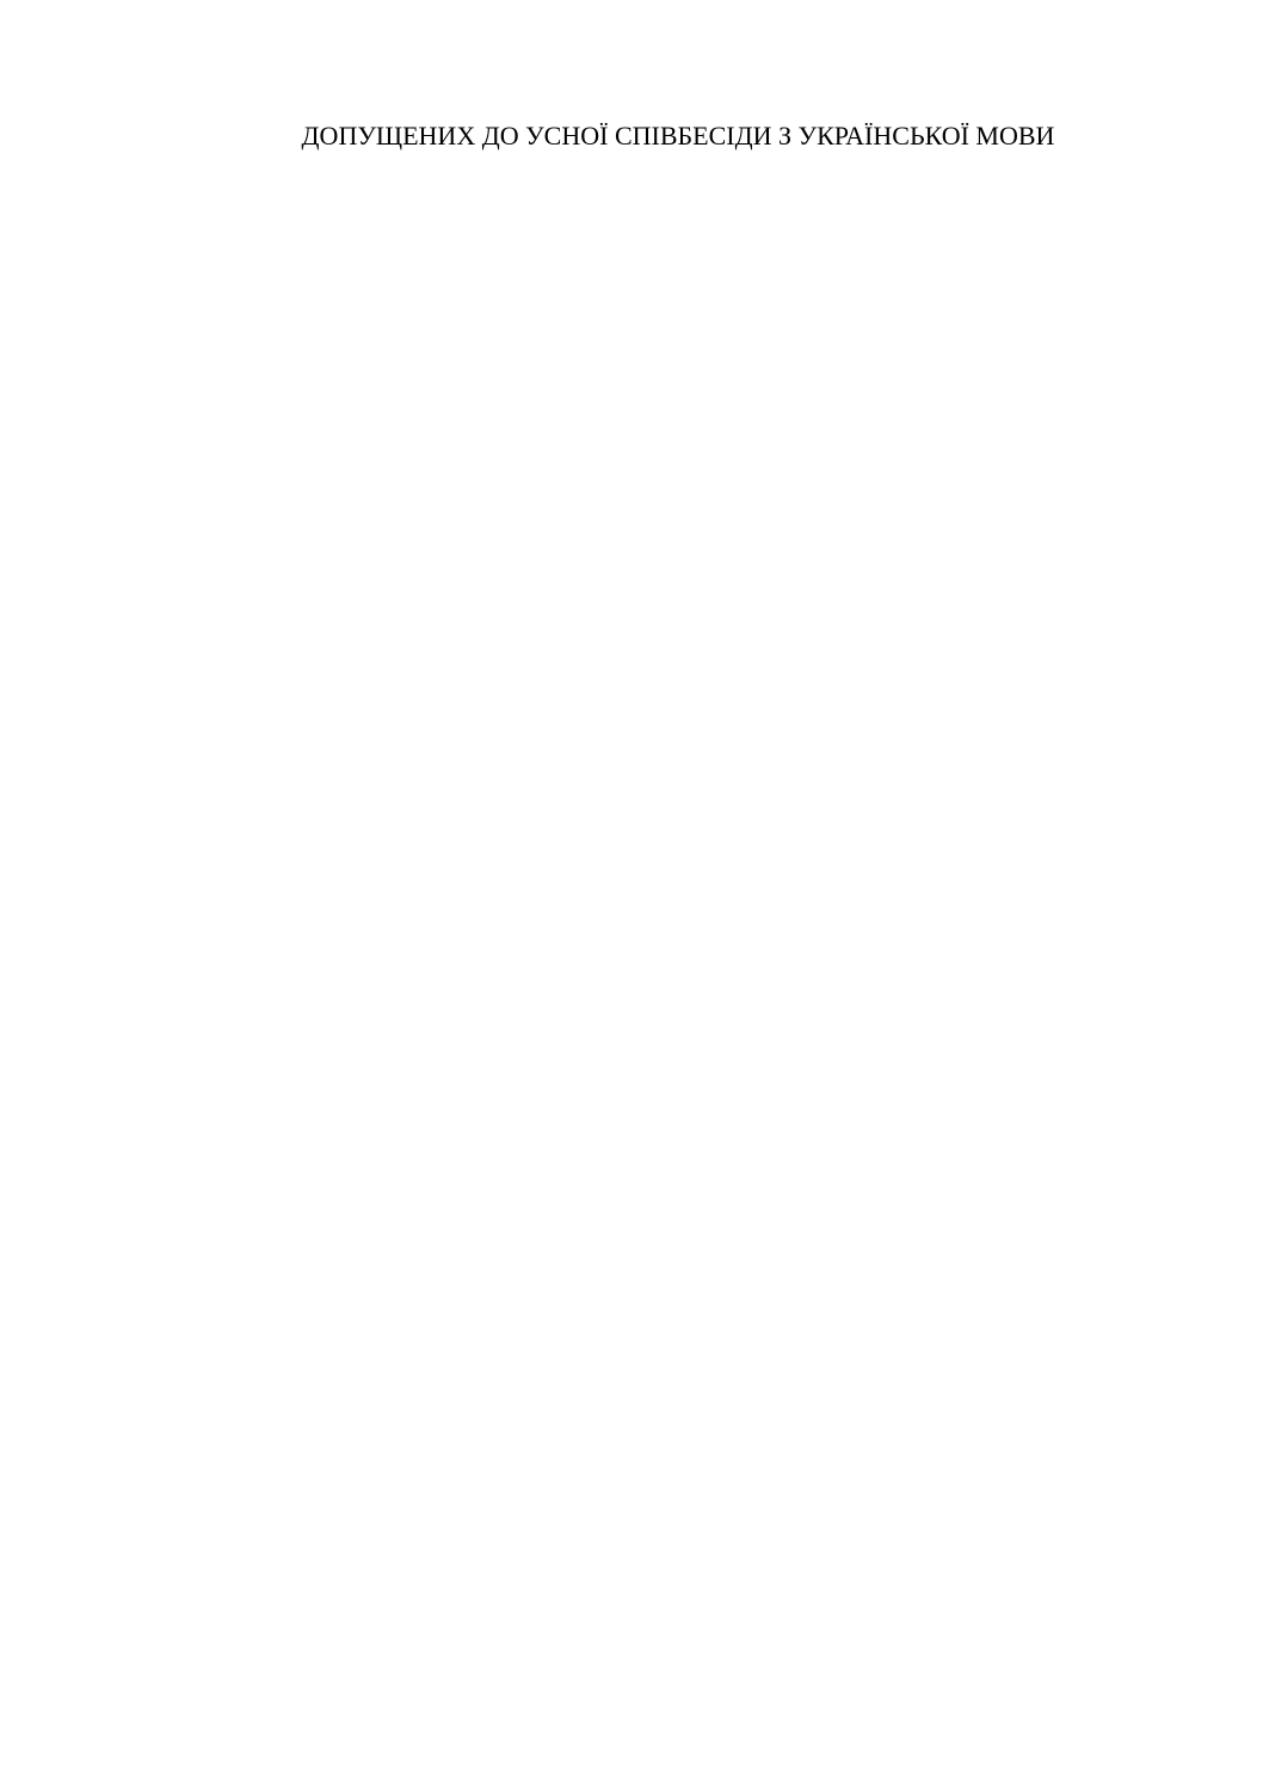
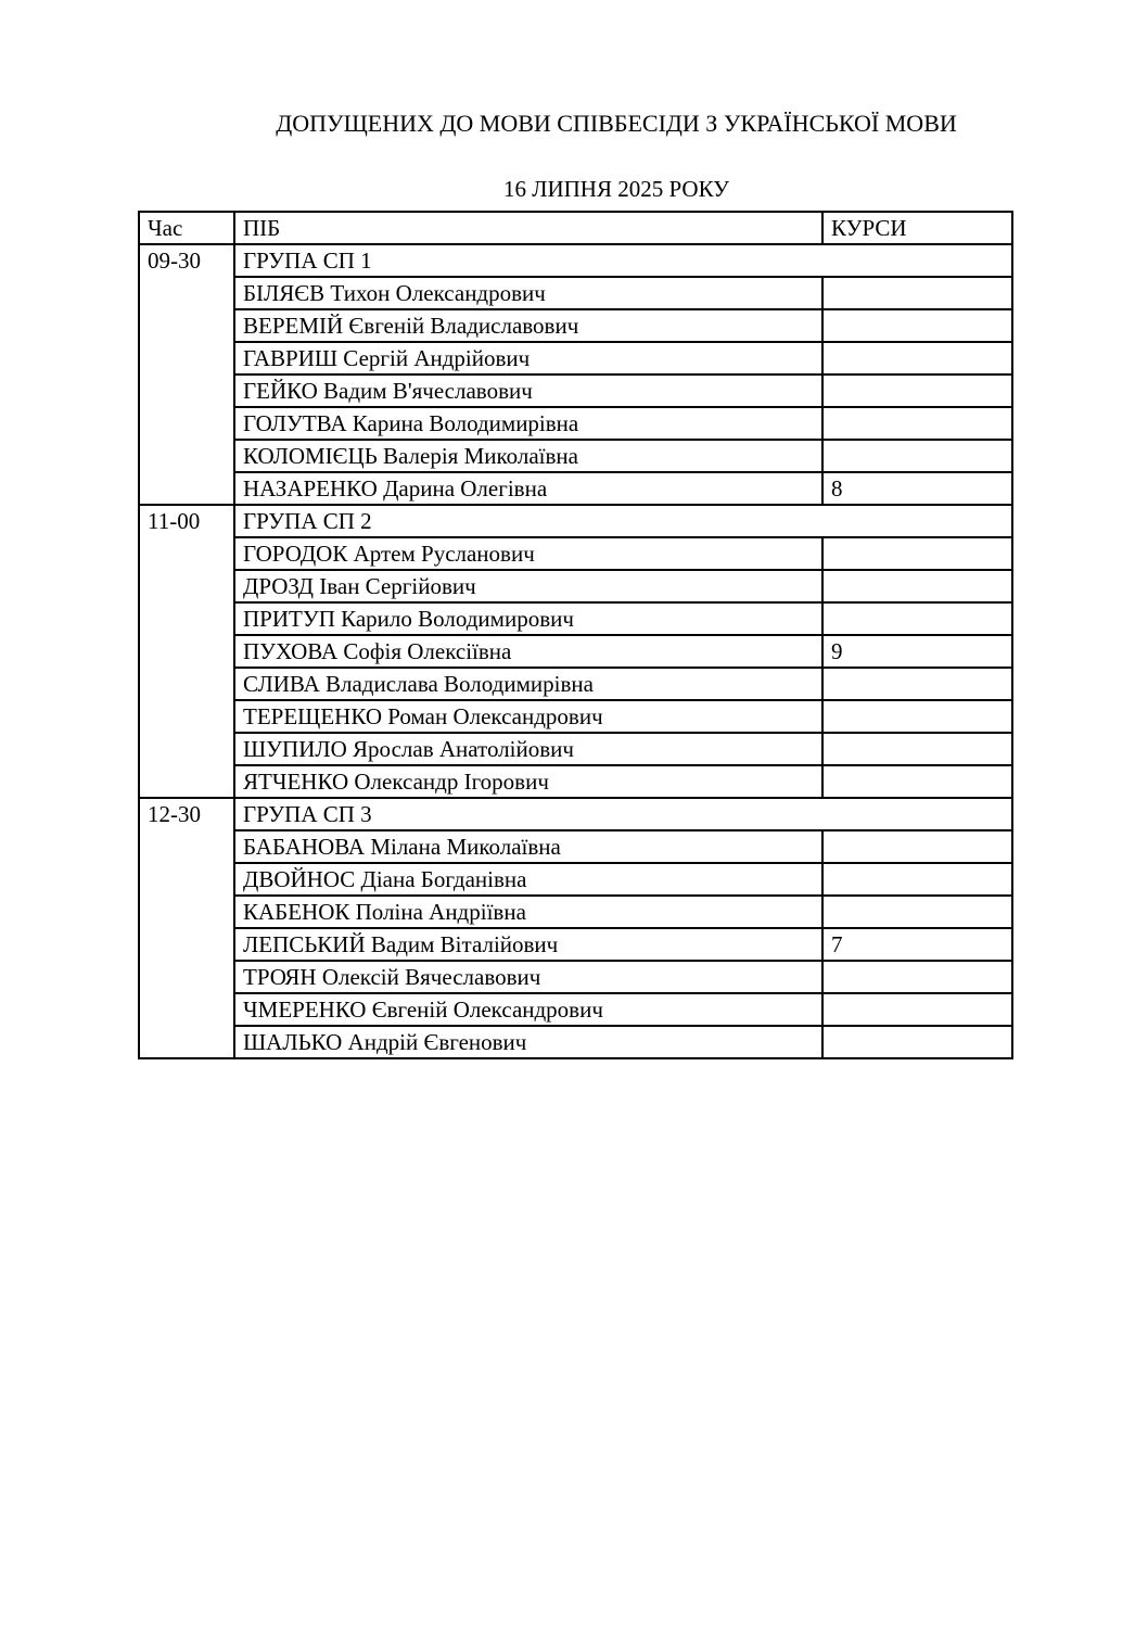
- ДОПУЩЕНИХ ДО УСНОЇ СПІВБЕСІДИ З УКРАЇНСЬКОЇ МОВИ
+ ДОПУЩЕНИХ ДО МОВИ СПІВБЕСІДИ З УКРАЇНСЬКОЇ МОВИ
+ 16 ЛИПНЯ 2025 РОКУ
+ Час	ПІБ	КУРСИ
+ 09-30	ГРУПА СП 1
+ БІЛЯЄВ Тихон Олександрович
+ ВЕРЕМІЙ Євгеній Владиславович
+ ГАВРИШ Сергій Андрійович
+ ГЕЙКО Вадим В'ячеславович
+ ГОЛУТВА Карина Володимирівна
+ КОЛОМІЄЦЬ Валерія Миколаївна
+ НАЗАРЕНКО Дарина Олегівна	8
+ 11-00	ГРУПА СП 2
+ ГОРОДОК Артем Русланович
+ ДРОЗД Іван Сергійович
+ ПРИТУП Карило Володимирович
+ ПУХОВА Софія Олексіївна	9
+ СЛИВА Владислава Володимирівна
+ ТЕРЕЩЕНКО Роман Олександрович
+ ШУПИЛО Ярослав Анатолійович
+ ЯТЧЕНКО Олександр Ігорович
+ 12-30	ГРУПА СП 3
+ БАБАНОВА Мілана Миколаївна
+ ДВОЙНОС Діана Богданівна
+ КАБЕНОК Поліна Андріївна
+ ЛЕПСЬКИЙ Вадим Віталійович	7
+ ТРОЯН Олексій Вячеславович
+ ЧМЕРЕНКО Євгеній Олександрович
+ ШАЛЬКО Андрій Євгенович
